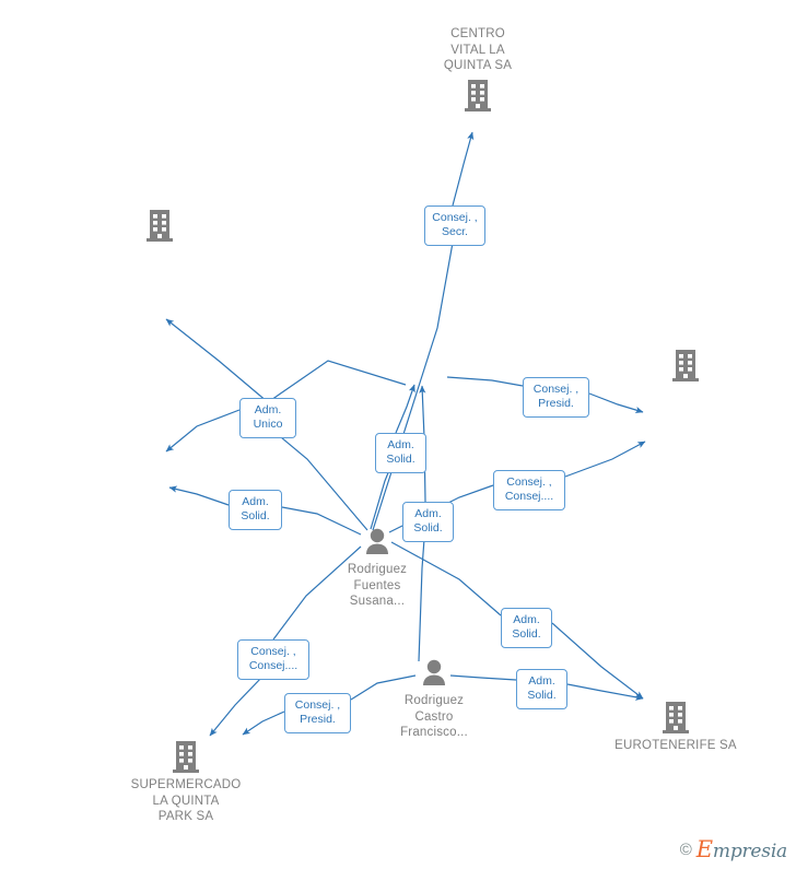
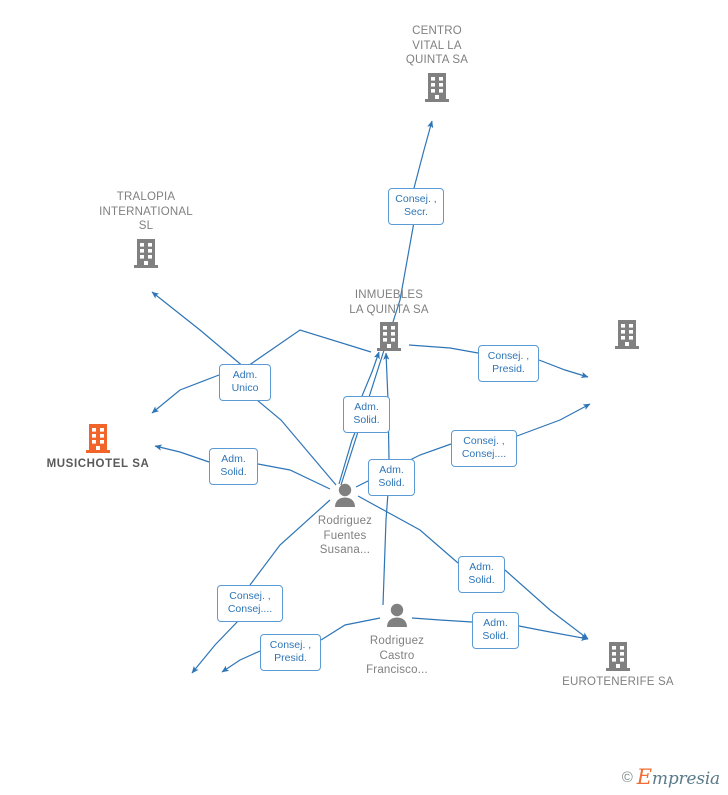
  CENTRO
  VITAL LA
  QUINTA SA
+ TRALOPIA
+ INTERNATIONAL
+ SL
+ INMUEBLES
+ LA QUINTA SA
+ MUSICHOTEL SA
  Rodriguez
  Fuentes
  Susana...
  Rodriguez
  Castro
  Francisco...
  EUROTENERIFE SA
- SUPERMERCADO
- LA QUINTA
- PARK SA
  Consej. ,
  Secr.
  Adm.
  Unico
  Consej. ,
  Presid.
  Adm.
  Solid.
  Consej. ,
  Consej....
  Adm.
  Solid.
  Adm.
  Solid.
  Adm.
  Solid.
  Consej. ,
  Consej....
  Consej. ,
  Presid.
  Adm.
  Solid.
  ©
  Empresia
